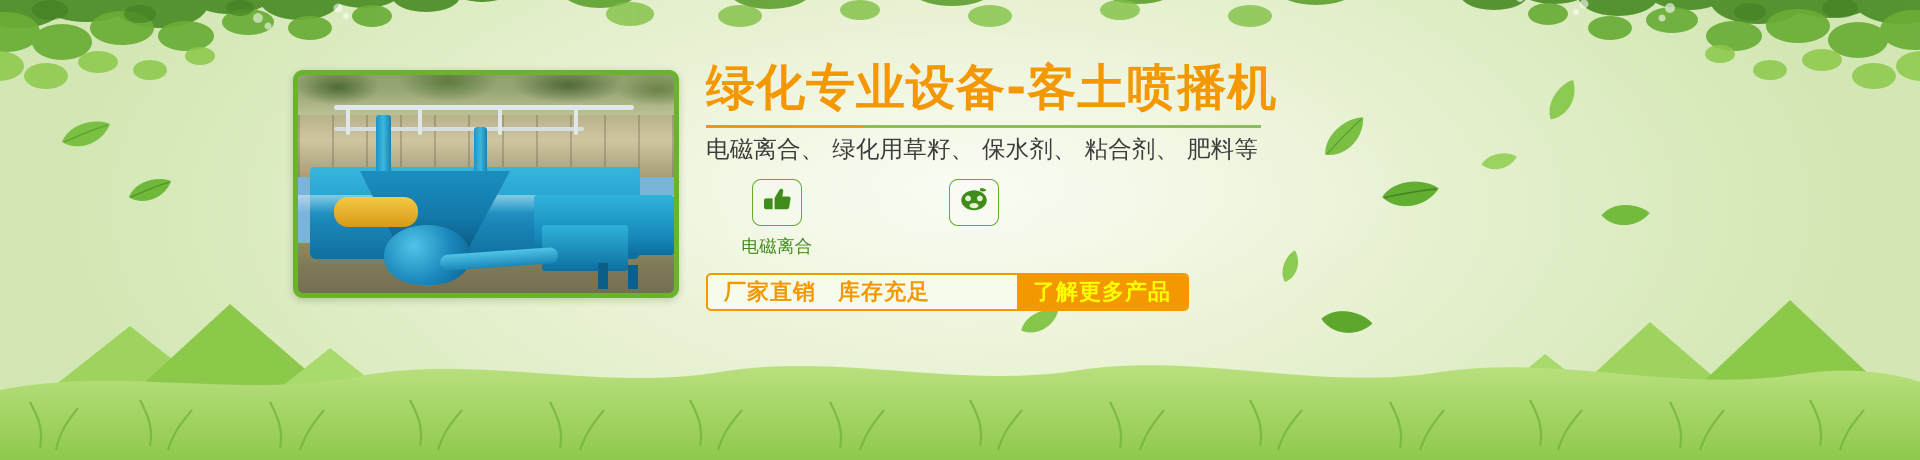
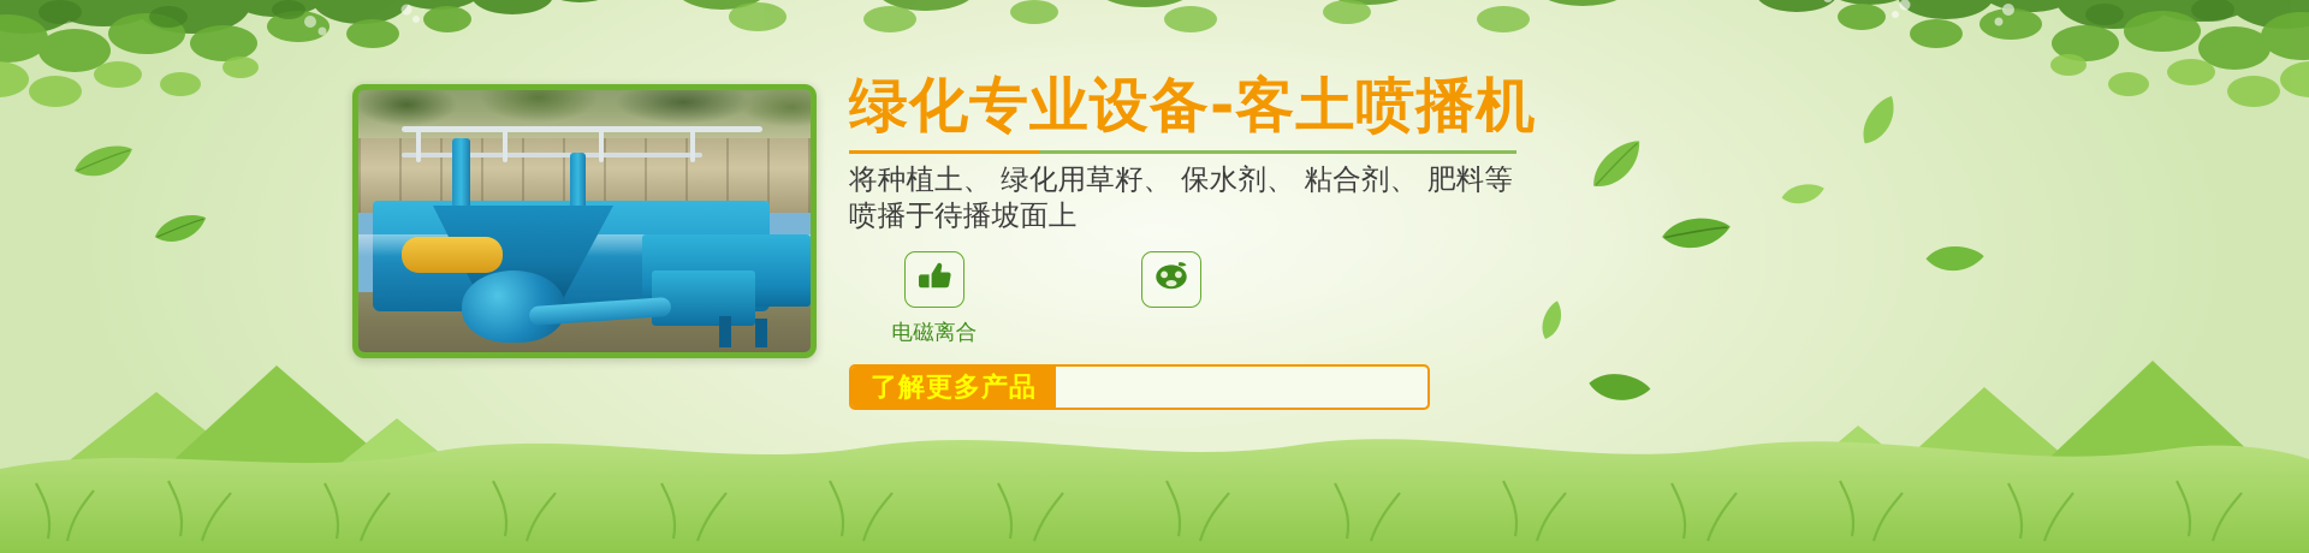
  绿化专业设备-客土喷播机
- 电磁离合、 绿化用草籽、 保水剂、 粘合剂、 肥料等
+ 将种植土、 绿化用草籽、 保水剂、 粘合剂、 肥料等
+ 喷播于待播坡面上
  电磁离合
- 厂家直销
- 库存充足
  了解更多产品
